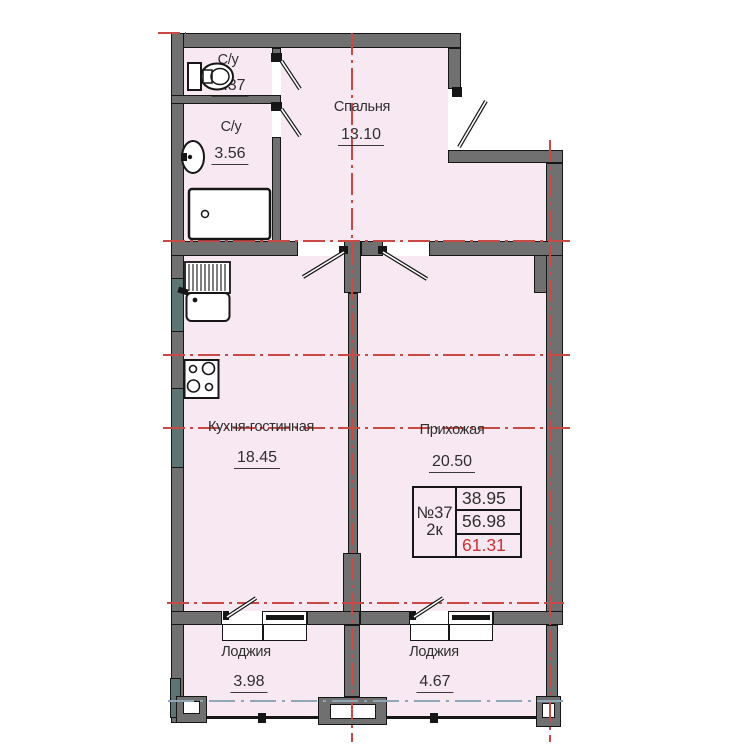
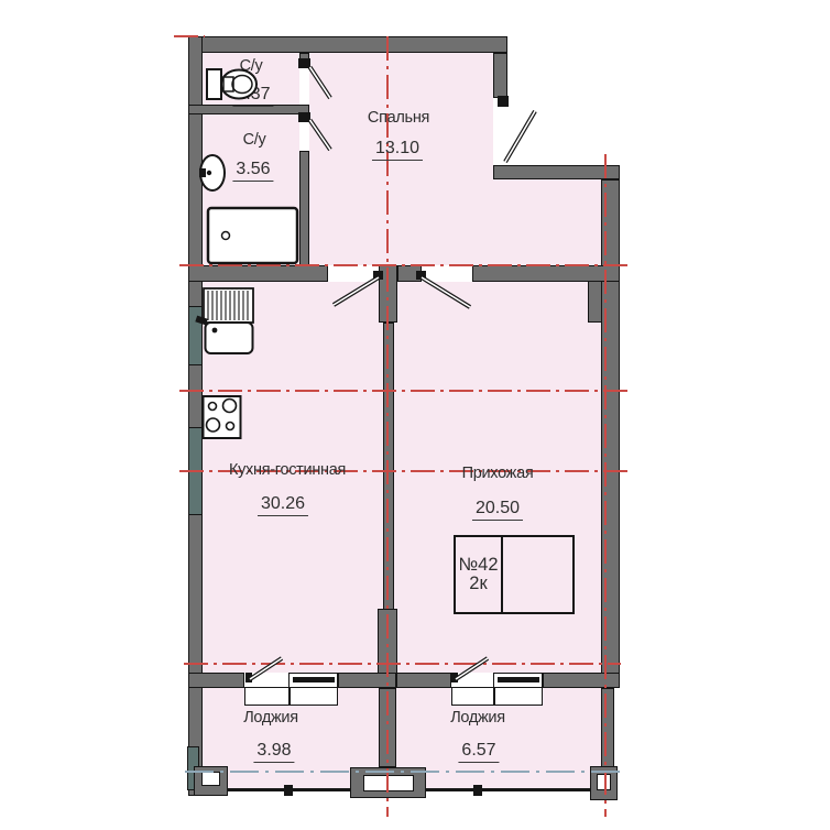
  С/у
  С/у
  3.56
  Спальня
  13.10
  Кухня-гостинная
- 18.45
+ 30.26
  Прихожая
  20.50
  Лоджия
  3.98
  Лоджия
- 4.67
+ 6.57
- №37
+ №42
  2к
- 38.95
- 56.98
- 61.31
